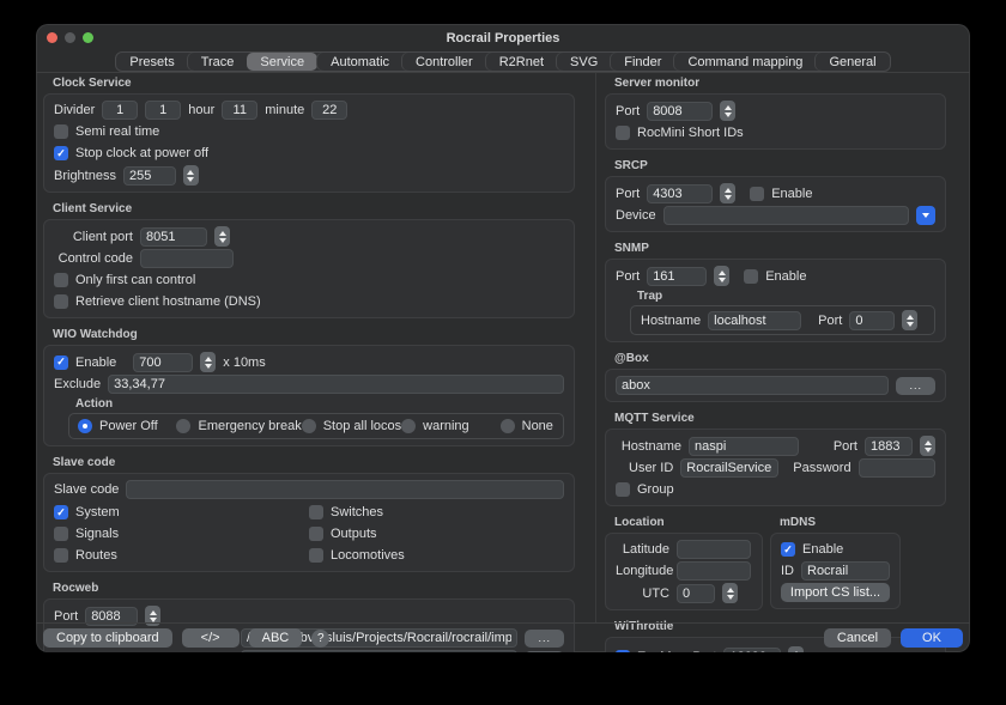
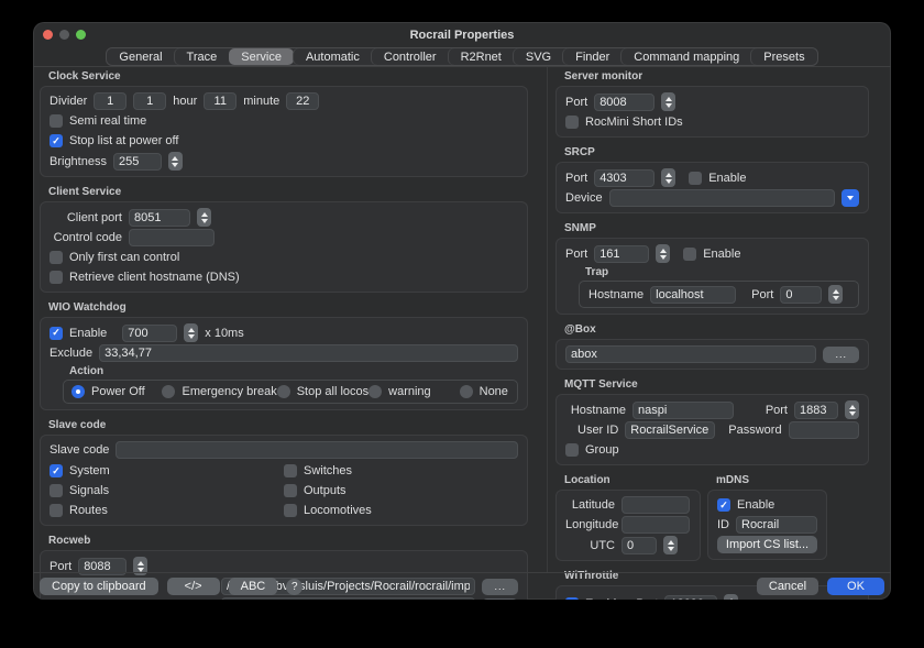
  Rocrail Properties
- Presets
+ General
  Trace
  Service
  Automatic
  Controller
  R2Rnet
  SVG
  Finder
  Command mapping
- General
+ Presets
  Clock Service
  Divider
  1
  1
  hour
  11
  minute
  22
  Semi real time
- Stop clock at power off
+ Stop list at power off
  Brightness
  255
  Client Service
  Client port
  8051
  Control code
  Only first can control
  Retrieve client hostname (DNS)
  WIO Watchdog
  Enable
  700
  x 10ms
  Exclude
  33,34,77
  Action
  Power Off
  Emergency break
  Stop all locos
  warning
  None
  Slave code
  Slave code
  System
  Switches
  Signals
  Outputs
  Routes
  Locomotives
  Rocweb
  Port
  8088
  ...
  Server monitor
  Port
  8008
  RocMini Short IDs
  SRCP
  Port
  4303
  Enable
  Device
  SNMP
  Port
  161
  Enable
  Trap
  Hostname
  localhost
  Port
  0
  @Box
  abox
  ...
  MQTT Service
  Hostname
  naspi
  Port
  1883
  User ID
  RocrailService
  Password
  Group
  Location
  Latitude
  Longitude
  UTC
  0
  mDNS
  Enable
  ID
  Rocrail
  Import CS list...
  WiThrottle
  Copy to clipboard
  </>
  ABC
  ?
  Cancel
  OK
